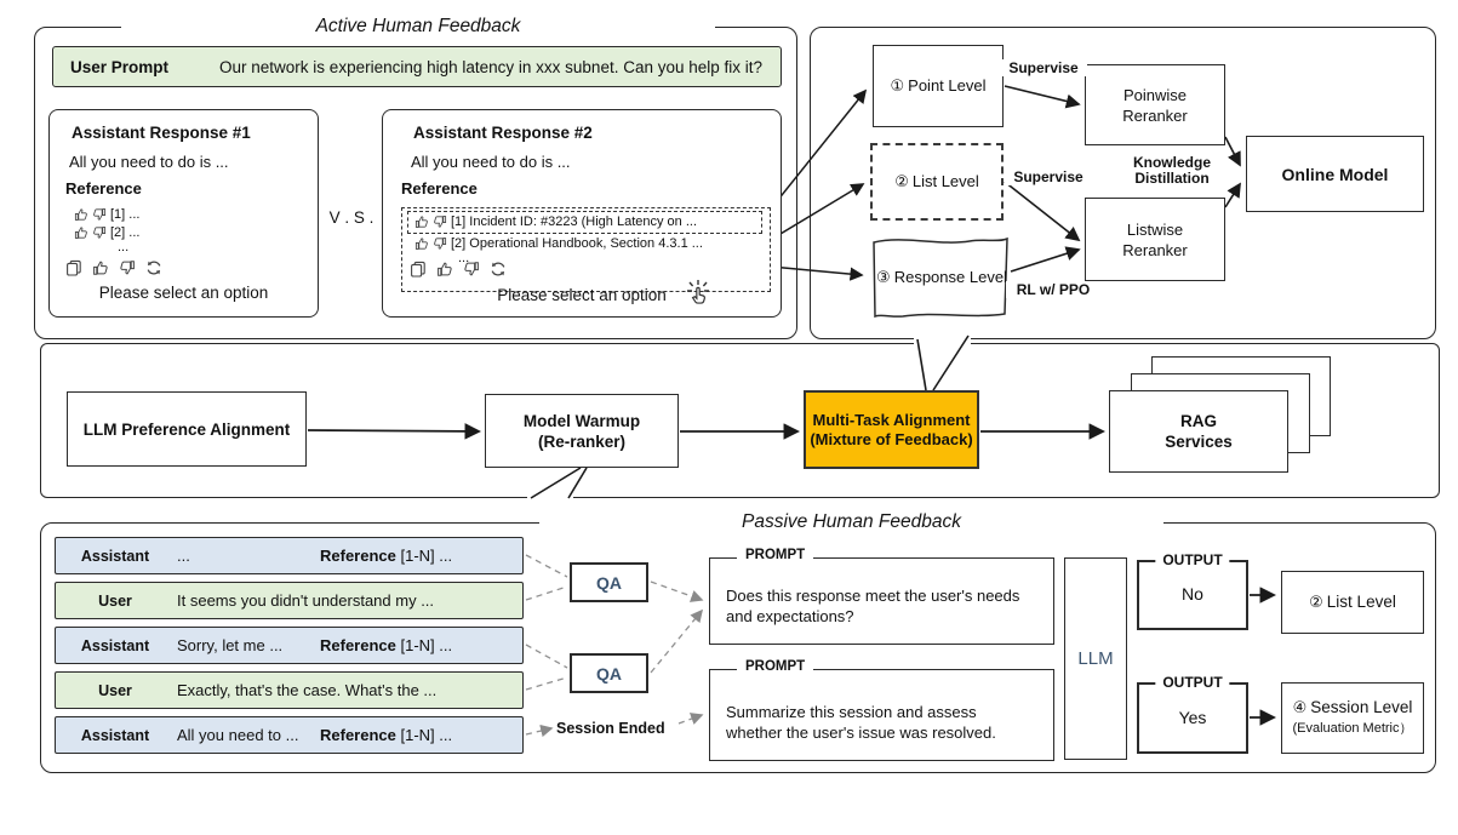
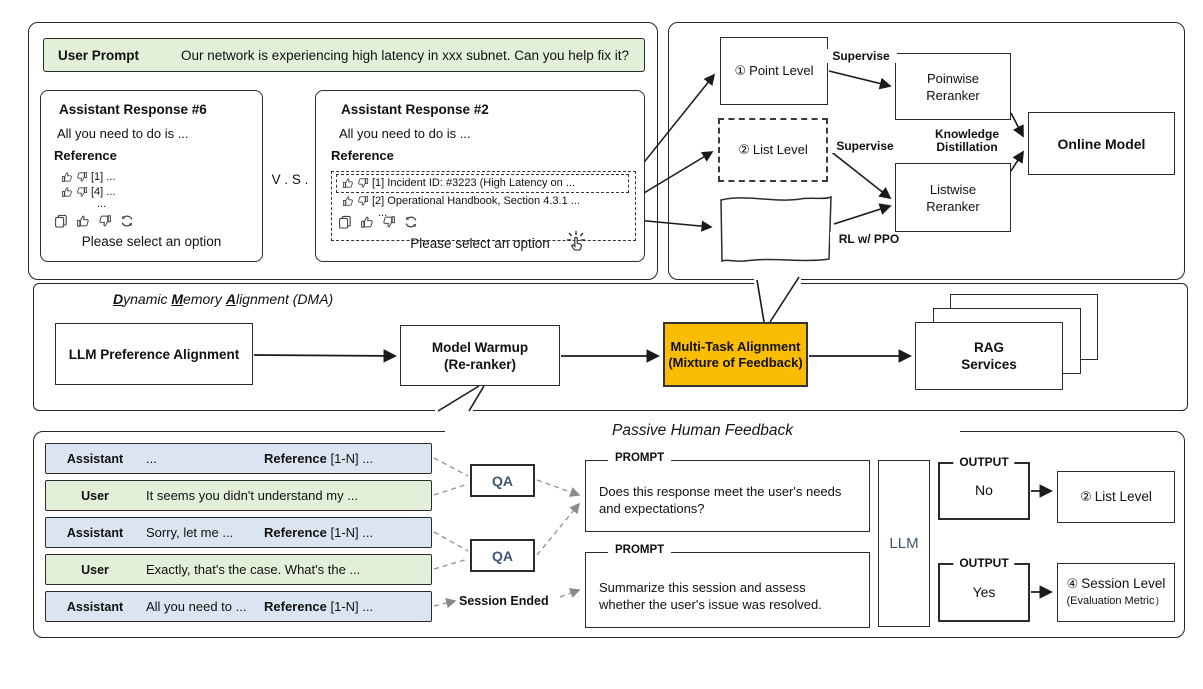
- Active Human Feedback
  Passive Human Feedback
  User Prompt
  Our network is experiencing high latency in xxx subnet. Can you help fix it?
- Assistant Response #1
+ Assistant Response #6
  All you need to do is ...
  Reference
  [1] ...
- [2] ...
+ [4] ...
  ...
  Please select an option
  V . S .
  Assistant Response #2
  All you need to do is ...
  Reference
  [1] Incident ID: #3223 (High Latency on ...
  [2] Operational Handbook, Section 4.3.1 ...
  ...
  Please select an option
  ① Point Level
  ② List Level
- ③ Response Level
  Supervise
  Supervise
  RL w/ PPO
  Knowledge
  Distillation
  Poinwise
  Reranker
  Listwise
  Reranker
  Online Model
+ Dynamic Memory Alignment (DMA)
  LLM Preference Alignment
  Model Warmup
  (Re-ranker)
  Multi-Task Alignment
  (Mixture of Feedback)
  RAG
  Services
  Assistant
  ...
  Reference
  [1-N] ...
  User
  It seems you didn't understand my ...
  Assistant
  Sorry, let me ...
  Reference
  [1-N] ...
  User
  Exactly, that's the case. What's the ...
  Assistant
  All you need to ...
  Reference
  [1-N] ...
  QA
  QA
  Session Ended
  PROMPT
  Does this response meet the user's needs and expectations?
  PROMPT
  Summarize this session and assess whether the user's issue was resolved.
  LLM
  OUTPUT
  No
  ② List Level
  OUTPUT
  Yes
  ④ Session Level
  (Evaluation Metric）
